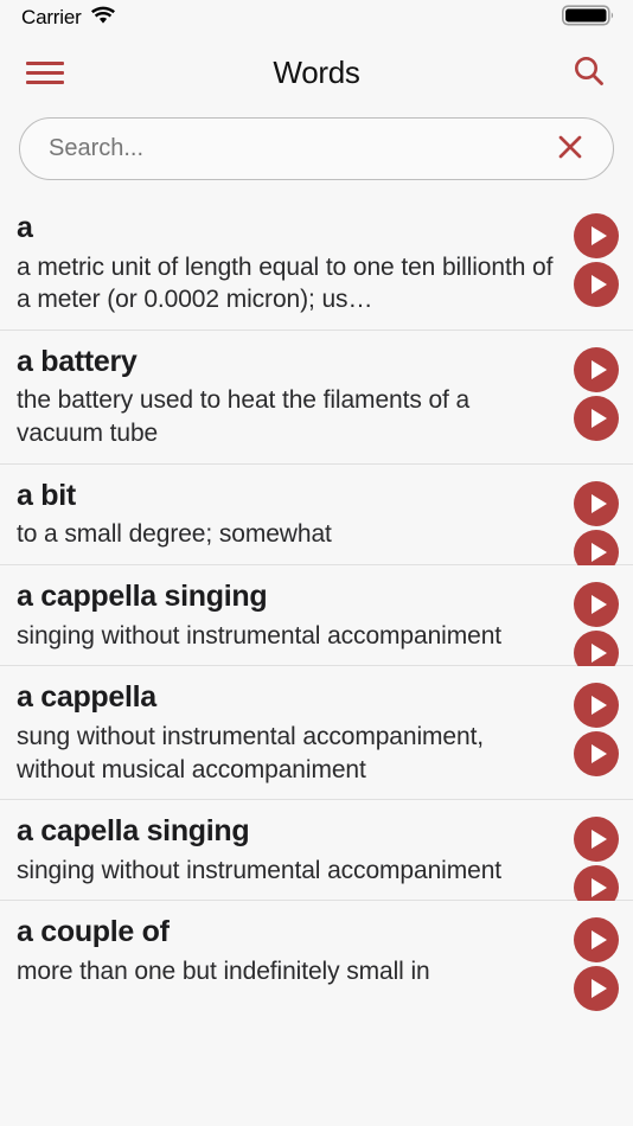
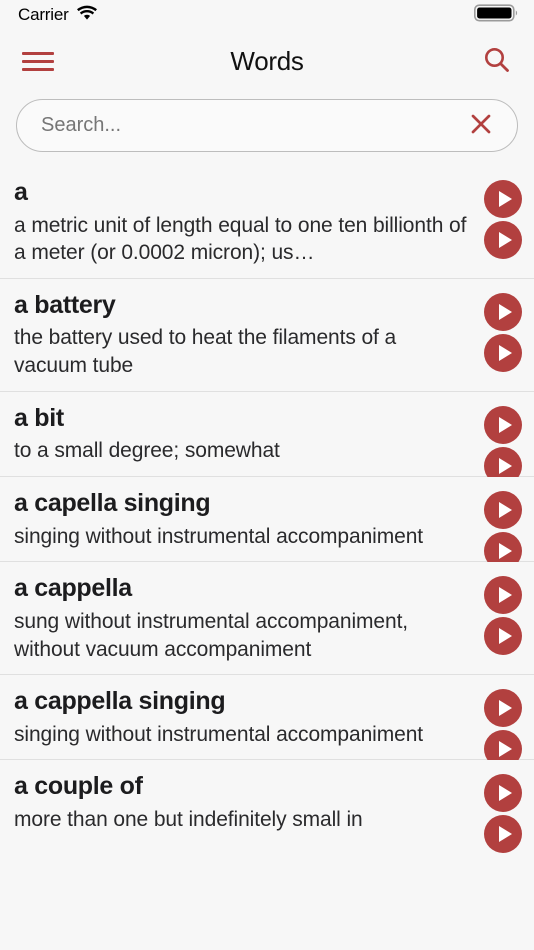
  Carrier
  Words
  Search...
  a
  a metric unit of length equal to one ten billionth of a meter (or 0.0002 micron); us…
  a battery
  the battery used to heat the filaments of a vacuum tube
  a bit
  to a small degree; somewhat
- a cappella singing
+ a capella singing
  singing without instrumental accompaniment
  a cappella
- sung without instrumental accompaniment, without musical accompaniment
+ sung without instrumental accompaniment, without vacuum accompaniment
- a capella singing
+ a cappella singing
  singing without instrumental accompaniment
  a couple of
  more than one but indefinitely small in
